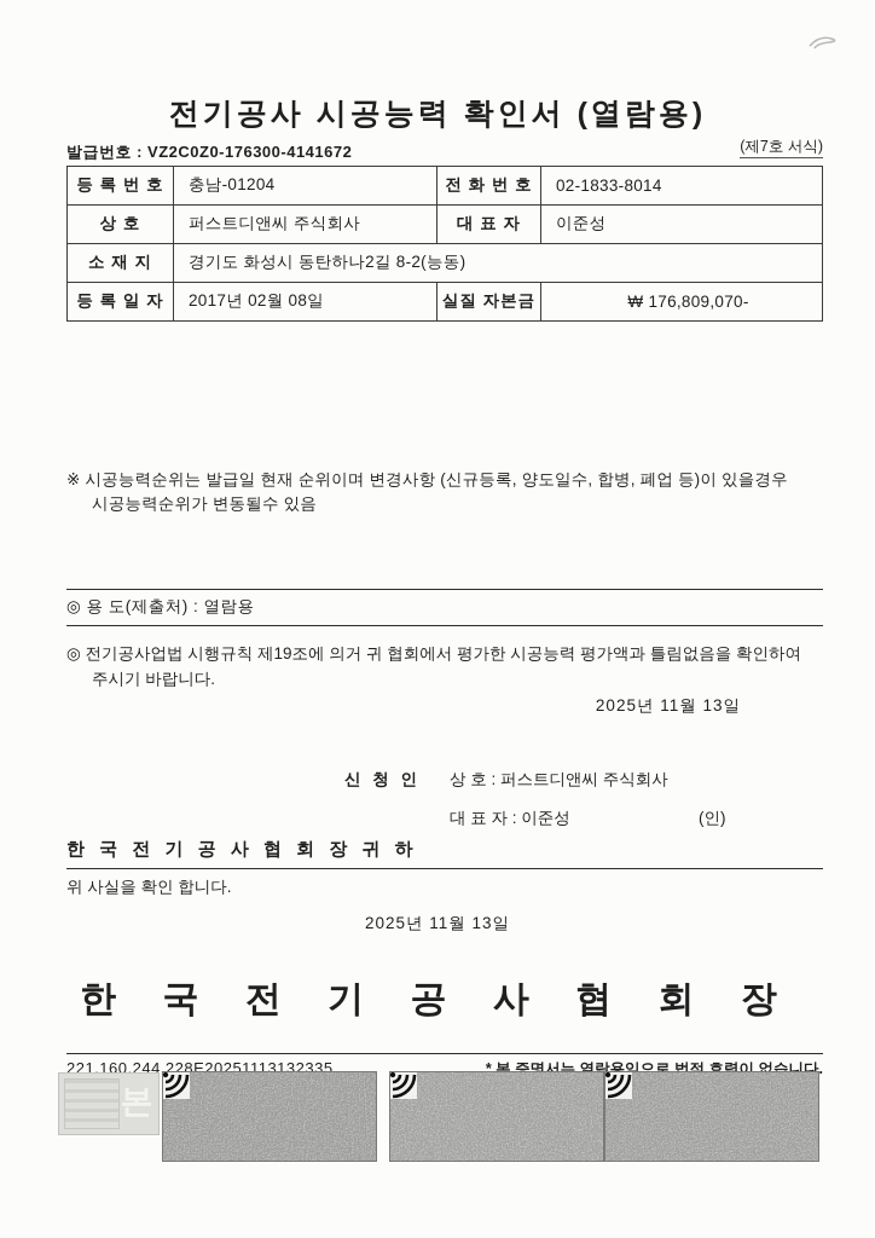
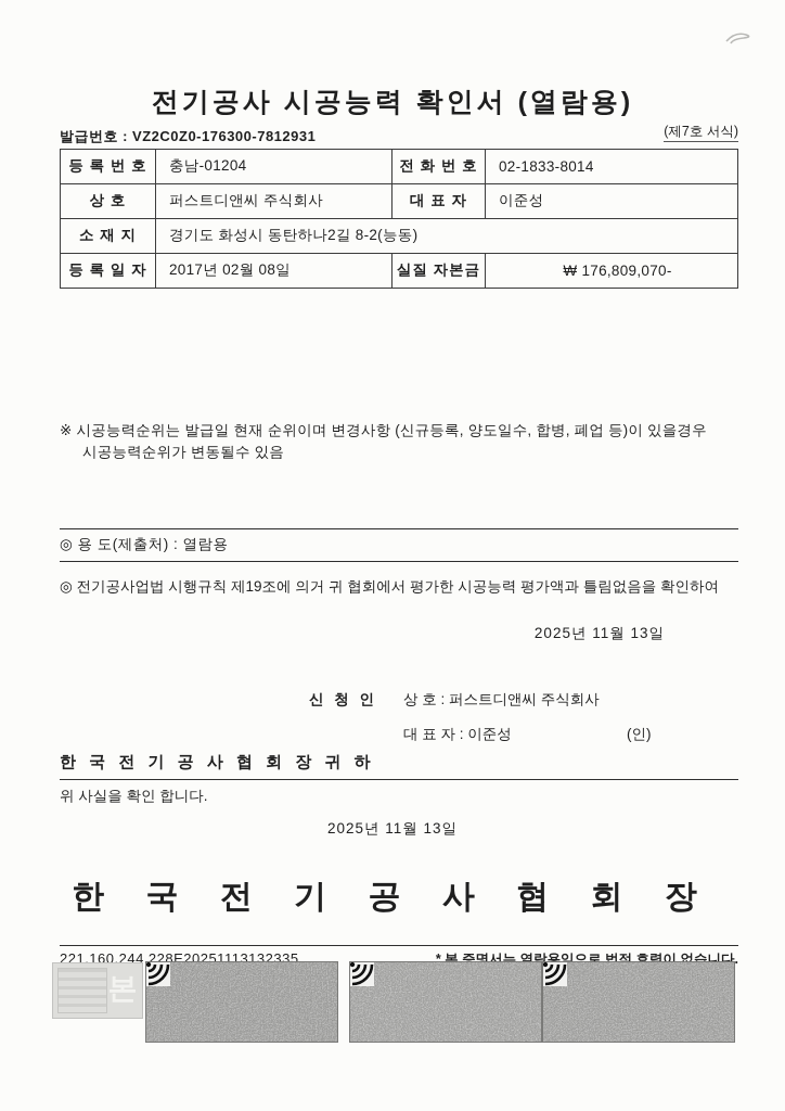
  전기공사 시공능력 확인서 (열람용)
- 발급번호 : VZ2C0Z0-176300-4141672
+ 발급번호 : VZ2C0Z0-176300-7812931
  (제7호 서식)
  등 록 번 호	충남-01204	전 화 번 호	02-1833-8014
  상 호	퍼스트디앤씨 주식회사	대 표 자	이준성
  소 재 지	경기도 화성시 동탄하나2길 8-2(능동)
  등 록 일 자	2017년 02월 08일	실질 자본금	₩ 176,809,070-
  ※ 시공능력순위는 발급일 현재 순위이며 변경사항 (신규등록, 양도일수, 합병, 폐업 등)이 있을경우
  시공능력순위가 변동될수 있음
  ◎ 용 도(제출처) : 열람용
  ◎ 전기공사업법 시행규칙 제19조에 의거 귀 협회에서 평가한 시공능력 평가액과 틀림없음을 확인하여
- 주시기 바랍니다.
  2025년 11월 13일
  신 청 인
  상 호 : 퍼스트디앤씨 주식회사
  대 표 자 : 이준성
  (인)
  한 국 전 기 공 사 협 회 장 귀 하
  위 사실을 확인 합니다.
  2025년 11월 13일
  한 국 전 기 공 사 협 회 장
  221.160.244.228E20251113132335
  * 본 증명서는 열람용임으로 법적 효력이 없습니다.
